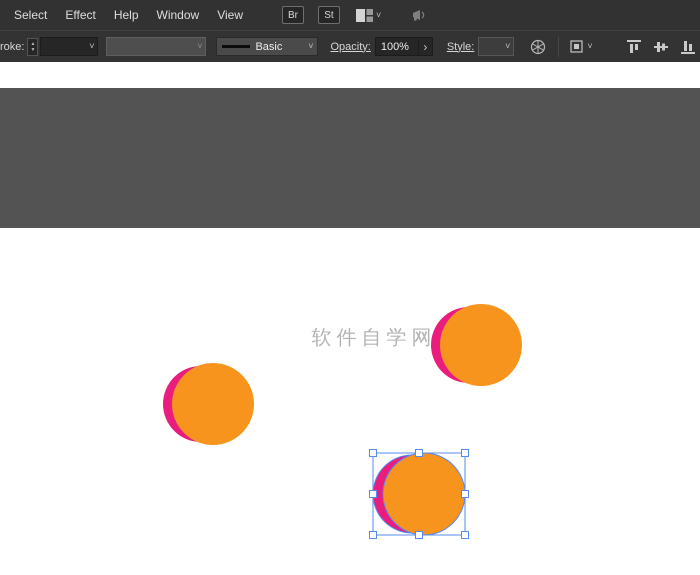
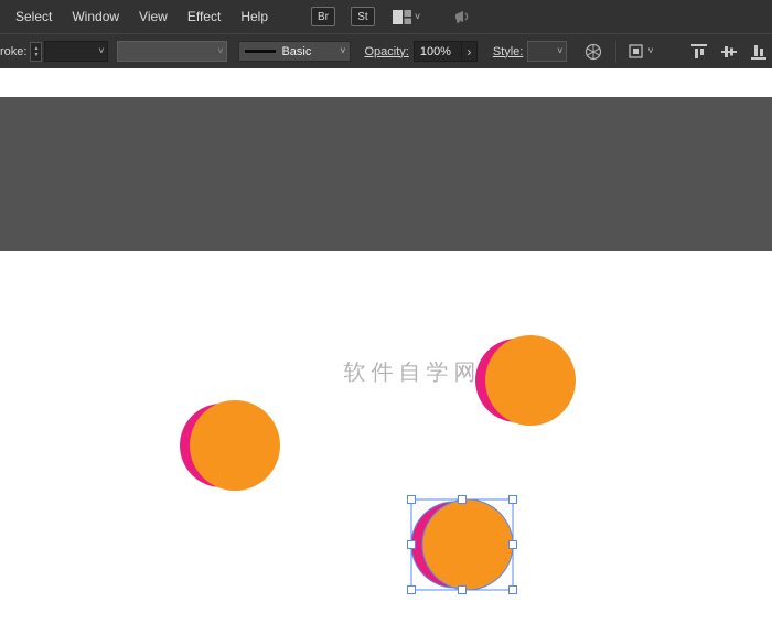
  Select
- Effect
+ Window
- Help
+ View
- Window
+ Effect
- View
+ Help
  Br
  St
  ˅
  roke:
  ˅
  ˅
  Basic
  ˅
  Opacity:
  100%
  ›
  Style:
  ˅
  ˅
  软件自学网
